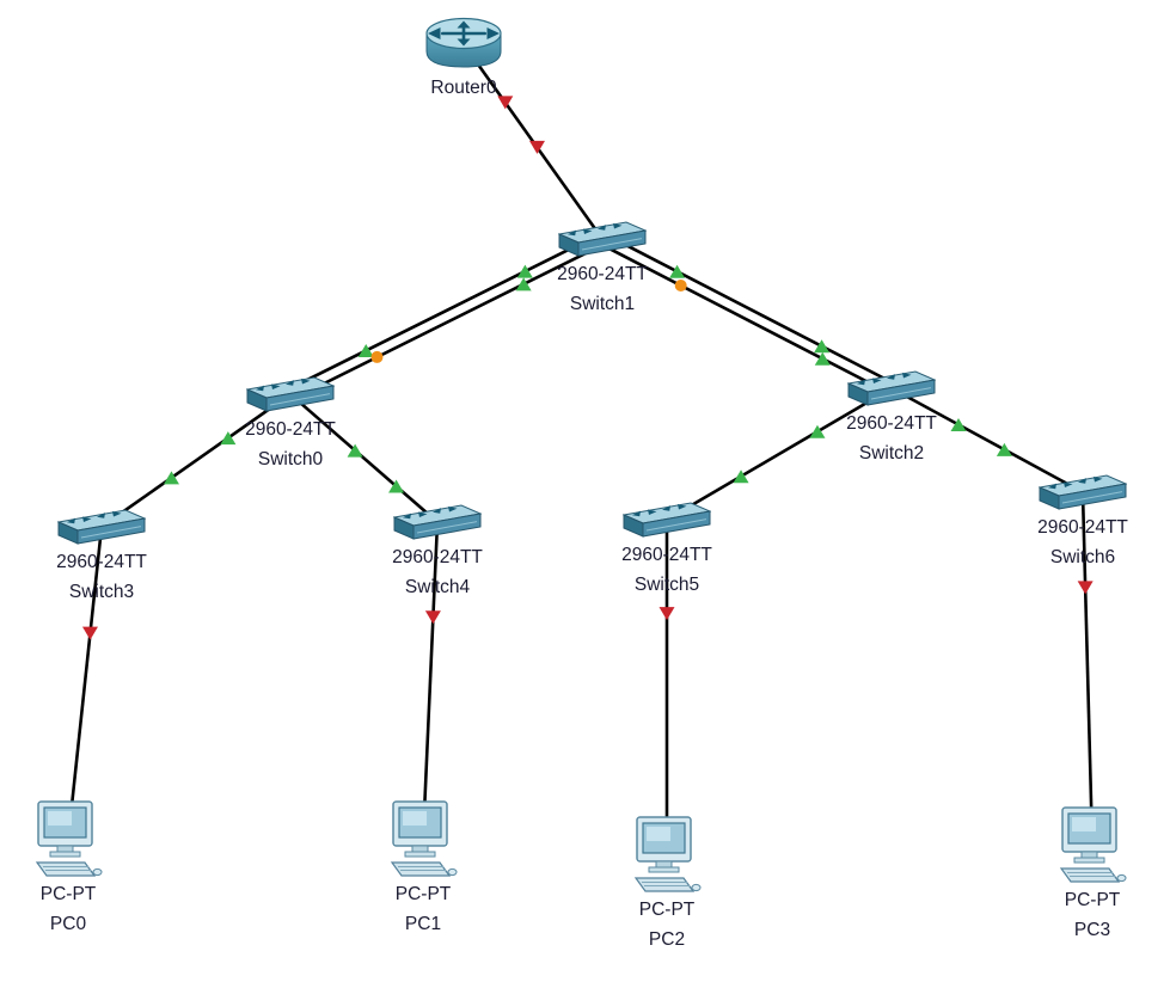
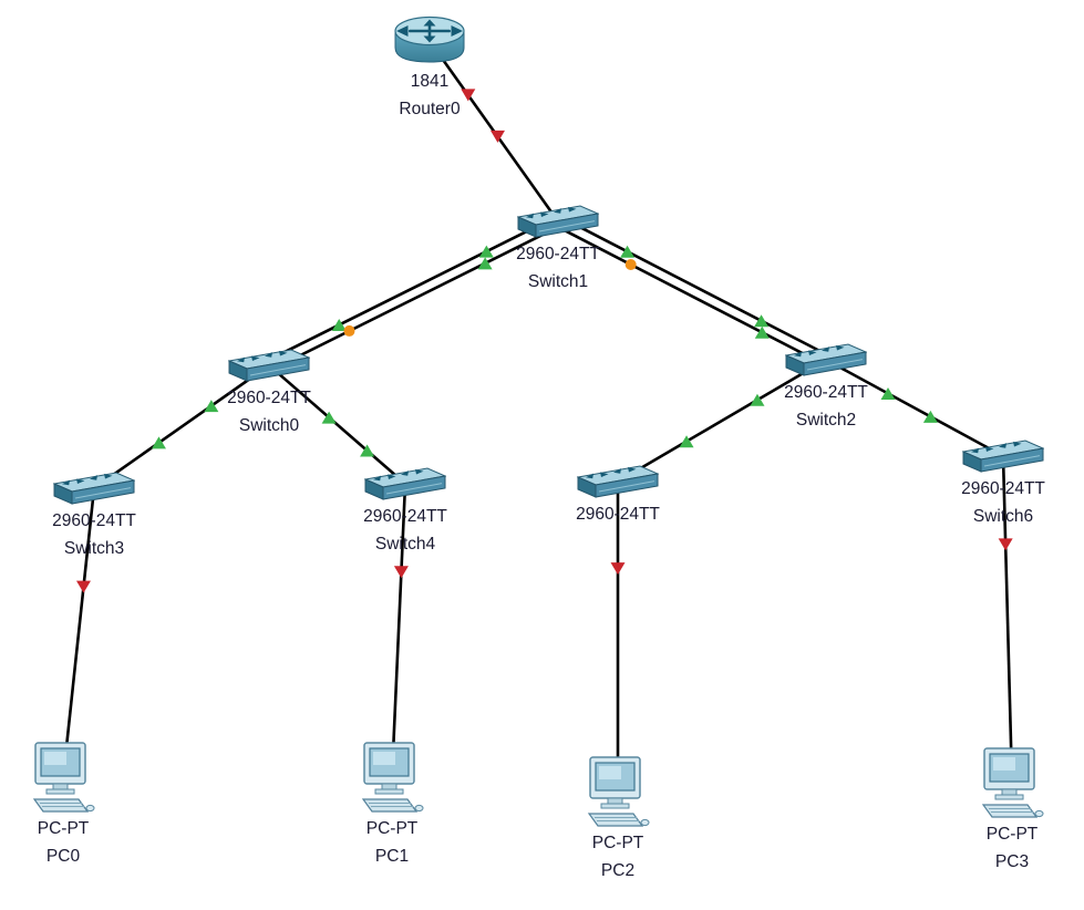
+ 1841
  Router0
  2960-24TT
  Switch1
  2960-24TT
  Switch0
  2960-24TT
  Switch2
  2960-24TT
  Switch3
  2960-24TT
  Switch4
  2960-24TT
- Switch5
  2960-24TT
  Switch6
  PC-PT
  PC0
  PC-PT
  PC1
  PC-PT
  PC2
  PC-PT
  PC3
